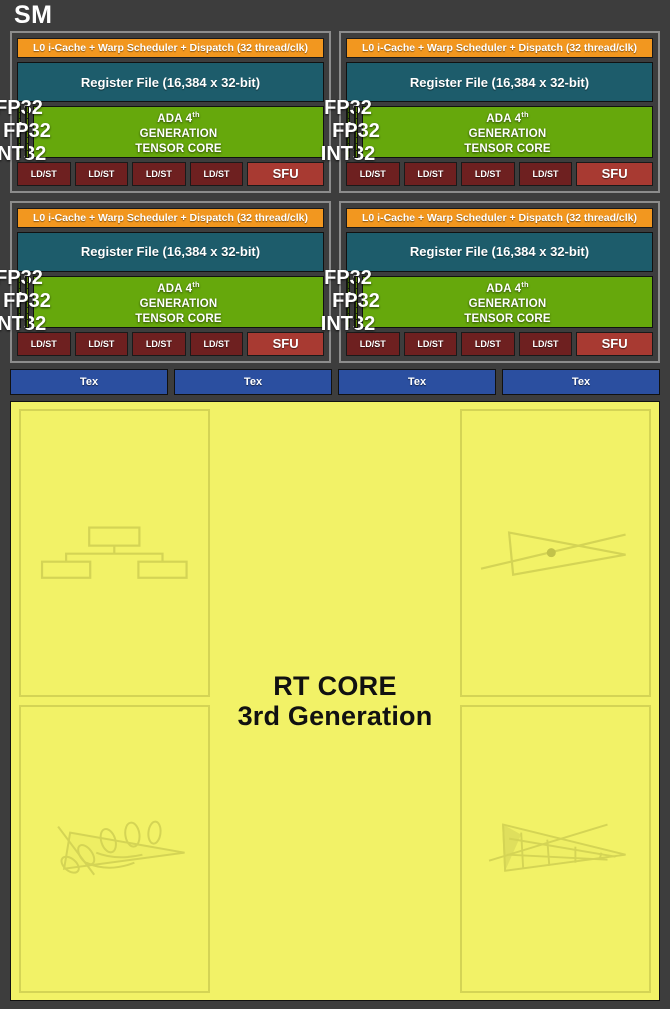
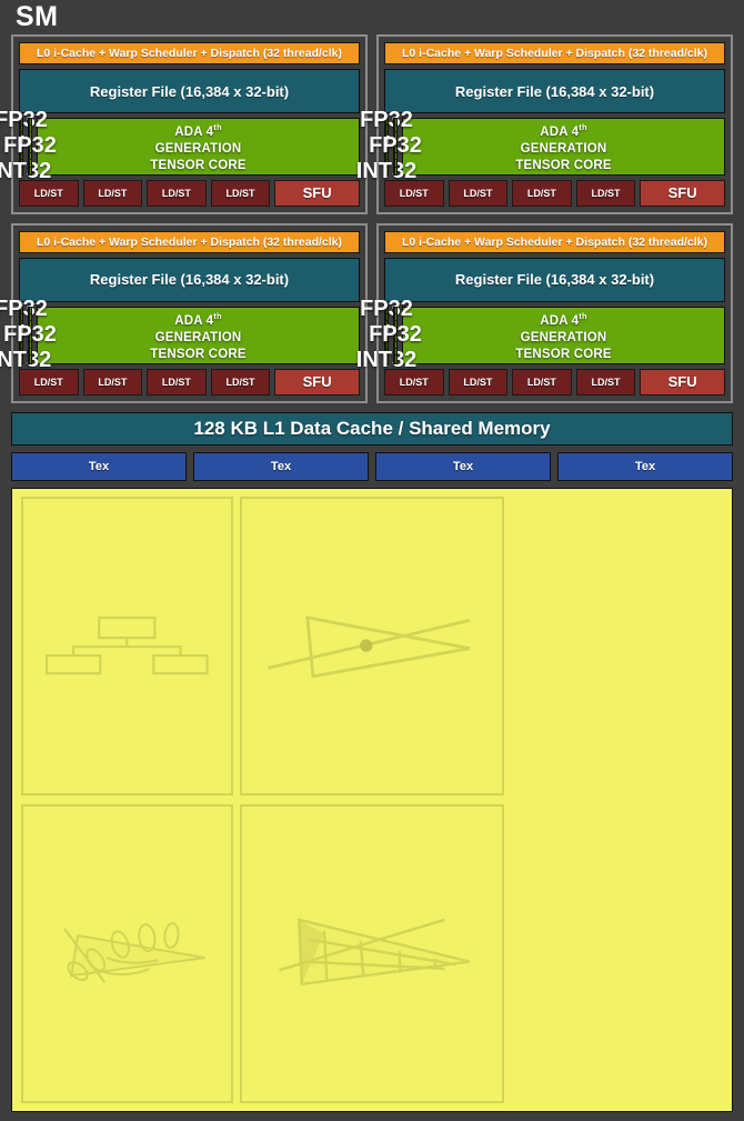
  SM
  L0 i-Cache + Warp Scheduler + Dispatch (32 thread/clk)
  Register File (16,384 x 32-bit)
  FP2
  /
  NT32
  FP32
  ADA 4th
  GENERATION
  TENSOR CORE
  LD/ST
  LD/ST
  LD/ST
  LD/ST
  SFU
  L0 i-Cache + Warp Scheduler + Dispatch (32 thread/clk)
  Register File (16,384 x 32-bit)
  FP2
  /
  INT32
  FP32
  ADA 4th
  GENERATION
  TENSOR CORE
  LD/ST
  LD/ST
  LD/ST
  LD/ST
  SFU
  L0 i-Cache + Warp Scheduler + Dispatch (32 thread/clk)
  Register File (16,384 x 32-bit)
  FP2
  /
  NT32
  FP32
  ADA 4th
  GENERATION
  TENSOR CORE
  LD/ST
  LD/ST
  LD/ST
  LD/ST
  SFU
  L0 i-Cache + Warp Scheduler + Dispatch (32 thread/clk)
  Register File (16,384 x 32-bit)
  FP2
  /
  INT32
  FP32
  ADA 4th
  GENERATION
  TENSOR CORE
  LD/ST
  LD/ST
  LD/ST
  LD/ST
  SFU
+ 128 KB L1 Data Cache / Shared Memory
  Tex
  Tex
  Tex
  Tex
- RT CORE
- 3rd Generation
